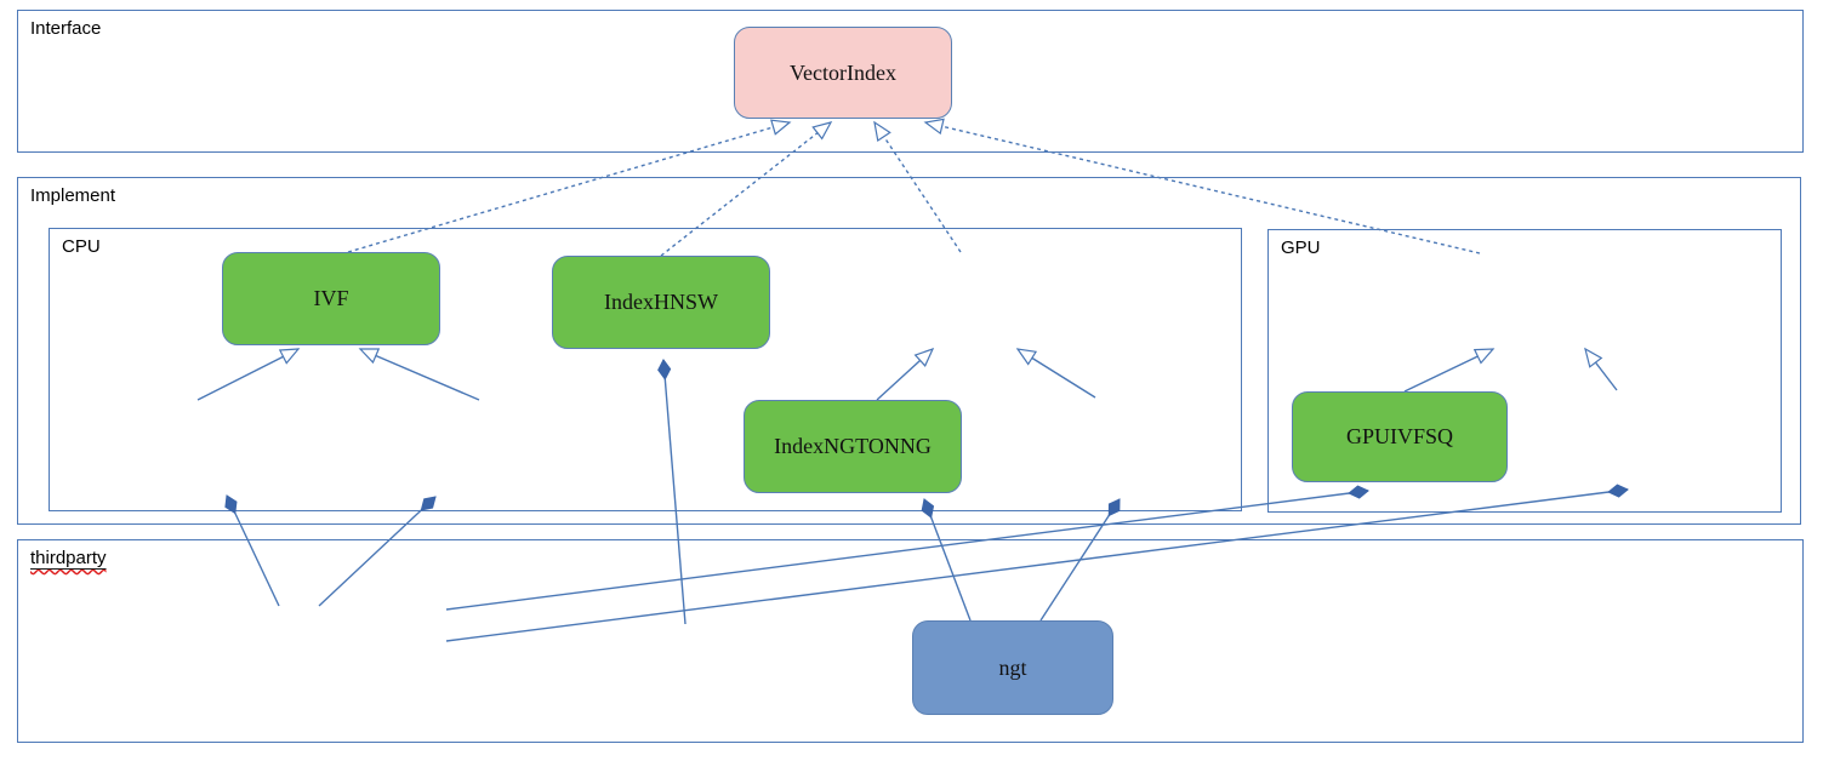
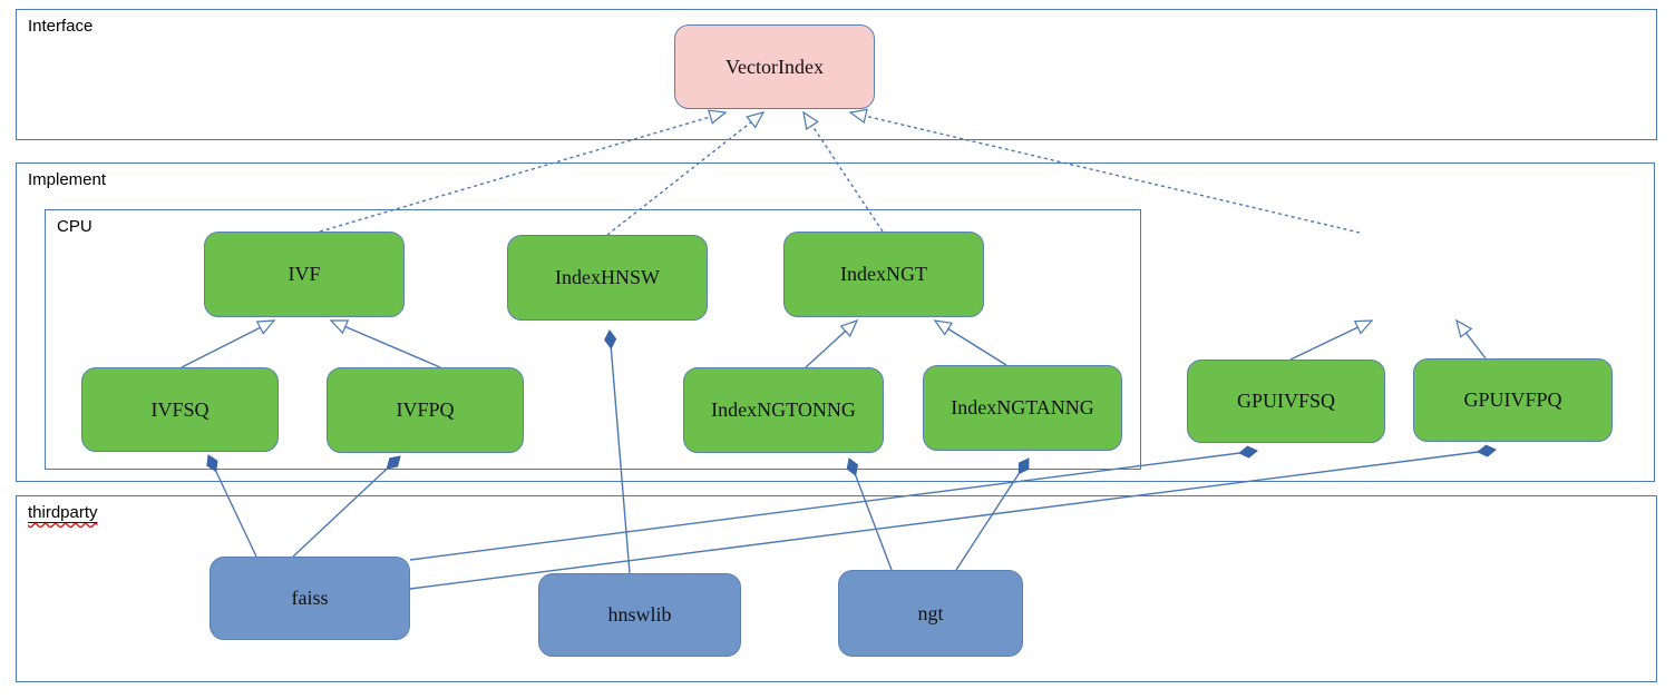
  Interface
  Implement
  CPU
- GPU
  thirdparty
  VectorIndex
  IVF
  IndexHNSW
+ IndexNGT
+ IVFSQ
+ IVFPQ
  IndexNGTONNG
+ IndexNGTANNG
  GPUIVFSQ
+ GPUIVFPQ
+ faiss
+ hnswlib
  ngt
